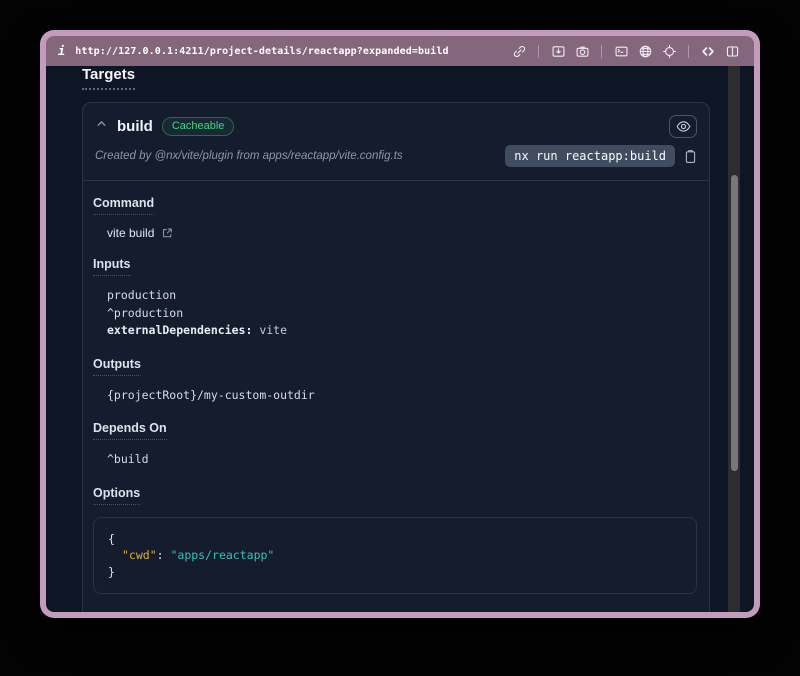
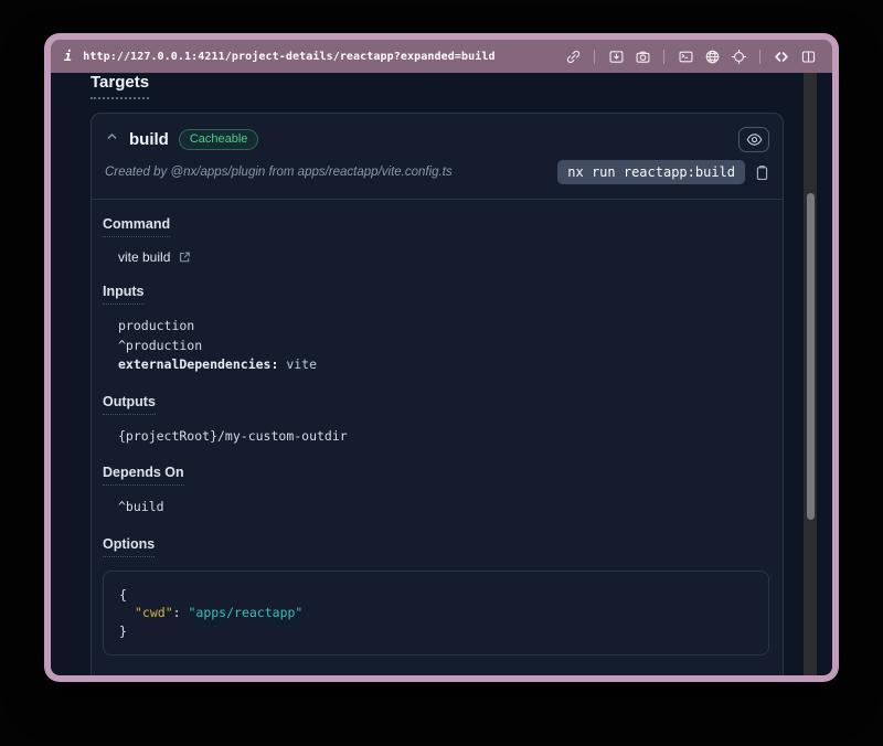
  i
  http://127.0.0.1:4211/project-details/reactapp?expanded=build
  Targets
  build
  Cacheable
- Created by @nx/vite/plugin from apps/reactapp/vite.config.ts
+ Created by @nx/apps/plugin from apps/reactapp/vite.config.ts
  nx run reactapp:build
  Command
  vite build
  Inputs
  production
  ^production
  externalDependencies: vite
  Outputs
  {projectRoot}/my-custom-outdir
  Depends On
  ^build
  Options
  {
  "cwd": "apps/reactapp"
  }
